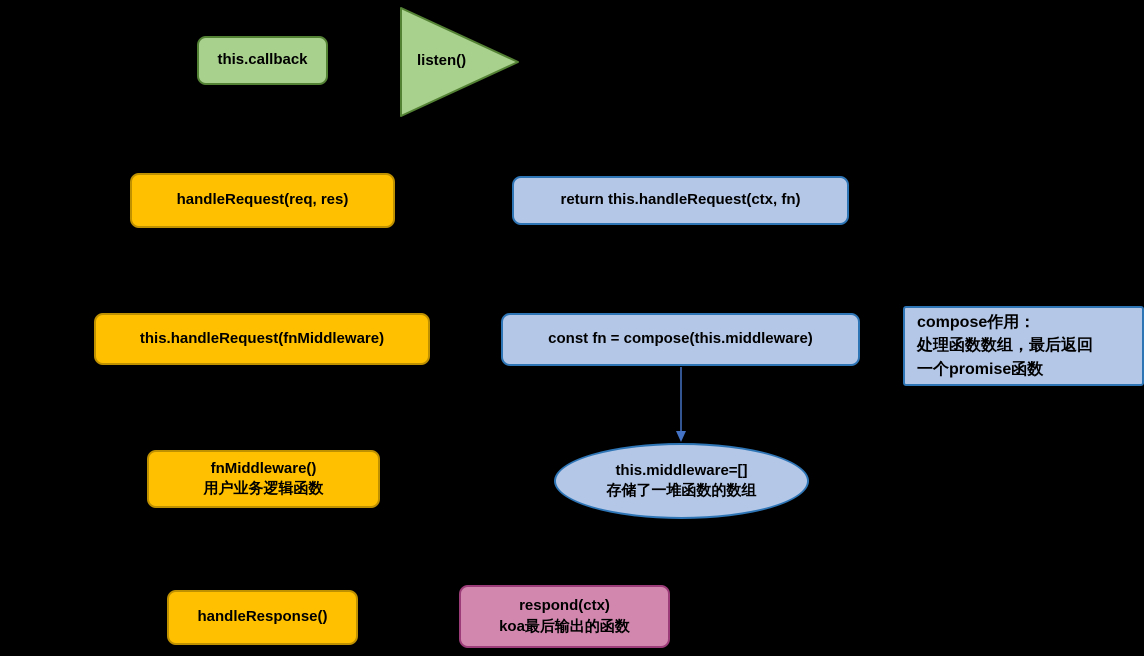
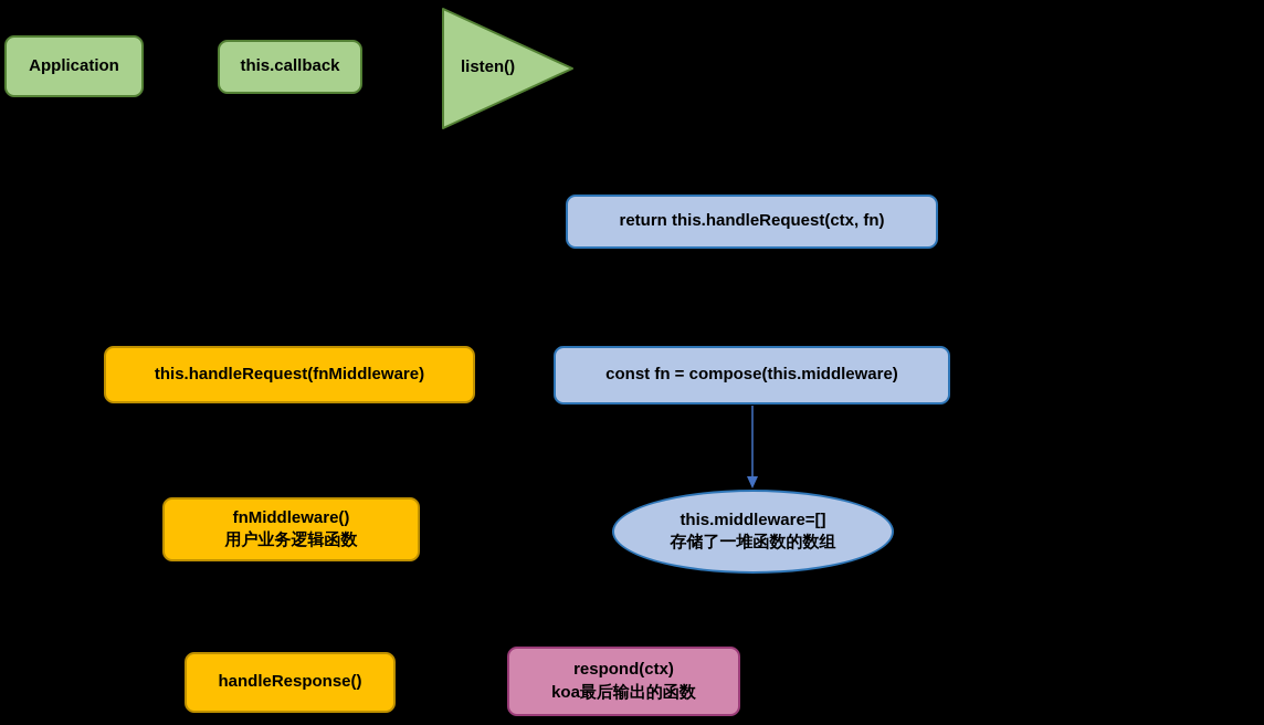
+ Application
  this.callback
  listen()
- handleRequest(req, res)
  return this.handleRequest(ctx, fn)
  this.handleRequest(fnMiddleware)
  const fn = compose(this.middleware)
- compose作用：
- 处理函数数组，最后返回
- 一个promise函数
  fnMiddleware()
  用户业务逻辑函数
  this.middleware=[]
  存储了一堆函数的数组
  handleResponse()
  respond(ctx)
  koa最后输出的函数
